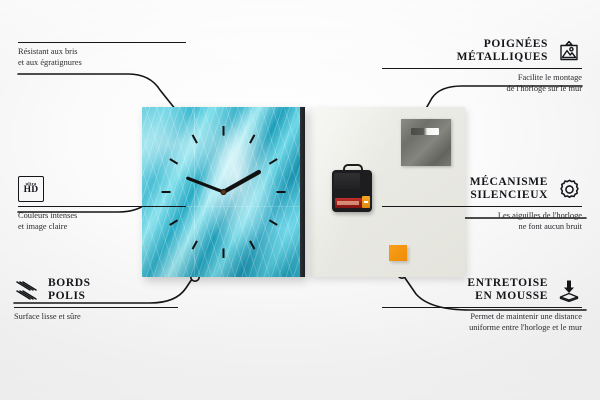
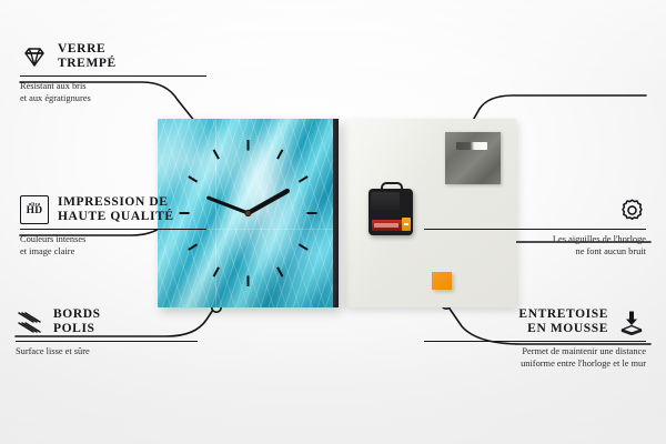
+ VERRE
+ TREMPÉ
  Résistant aux bris
  et aux égratignures
  HD
+ IMPRESSION DE
+ HAUTE QUALITÉ
  Couleurs intenses
  et image claire
  BORDS
  POLIS
  Surface lisse et sûre
- POIGNÉES
- MÉTALLIQUES
- Facilite le montage
- de l'horloge sur le mur
- MÉCANISME
- SILENCIEUX
  Les aiguilles de l'horloge
  ne font aucun bruit
  ENTRETOISE
  EN MOUSSE
  Permet de maintenir une distance
  uniforme entre l'horloge et le mur
